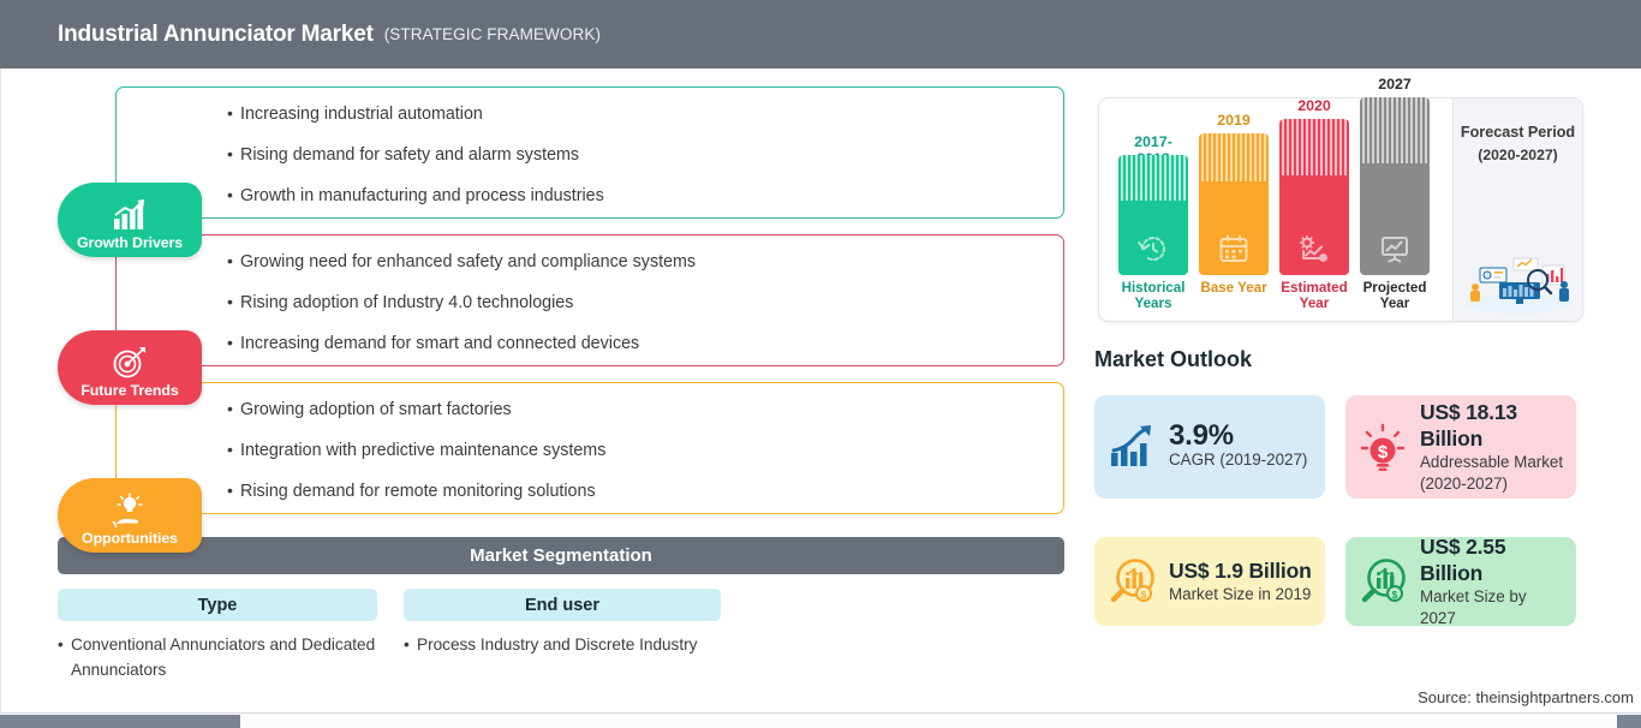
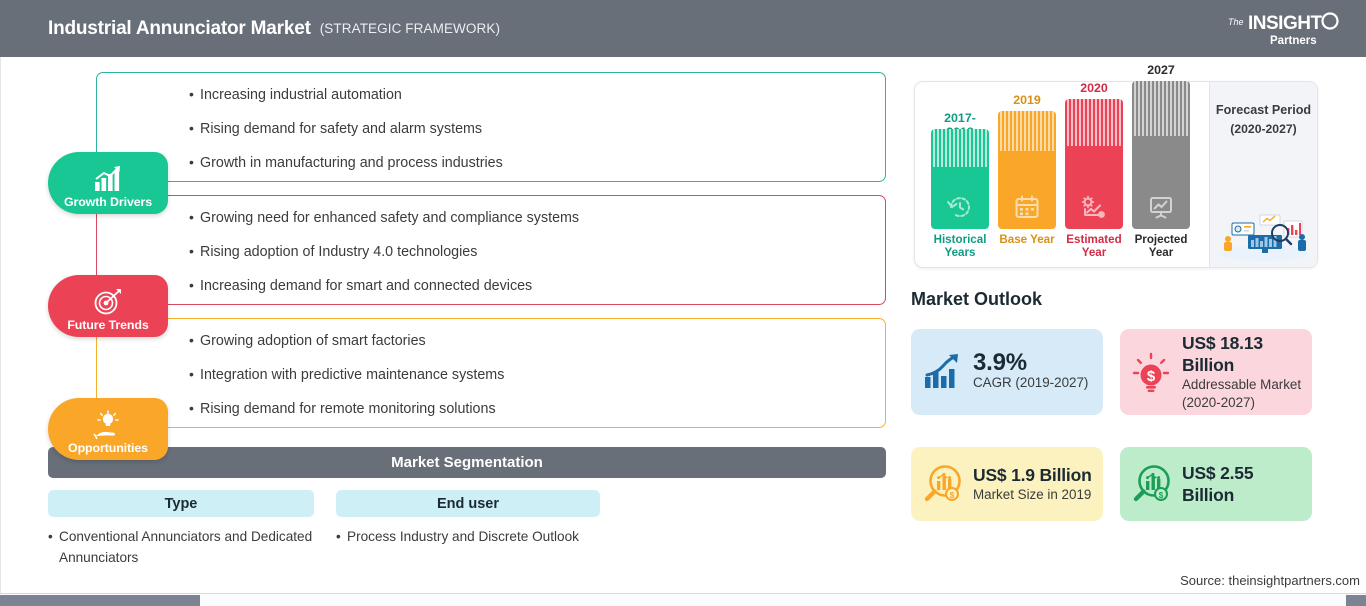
  Industrial Annunciator Market
  (STRATEGIC FRAMEWORK)
+ The
+ INSIGHT
+ Partners
  Increasing industrial automation
  Rising demand for safety and alarm systems
  Growth in manufacturing and process industries
  Growth Drivers
  Growing need for enhanced safety and compliance systems
  Rising adoption of Industry 4.0 technologies
  Increasing demand for smart and connected devices
  Future Trends
  Growing adoption of smart factories
  Integration with predictive maintenance systems
  Rising demand for remote monitoring solutions
  Opportunities
  Market Segmentation
  Type
  Conventional Annunciators and Dedicated Annunciators
  End user
- Process Industry and Discrete Industry
+ Process Industry and Discrete Outlook
  Historical Years
  2019
  Base Year
  2020
  Estimated Year
  2027
  Projected Year
  Forecast Period
  (2020-2027)
  Market Outlook
  3.9%
  CAGR (2019-2027)
  $
  US$ 18.13 Billion
  Addressable Market (2020-2027)
  $
  US$ 1.9 Billion
  Market Size in 2019
  $
  US$ 2.55 Billion
- Market Size by 2027
  Source: theinsightpartners.com
